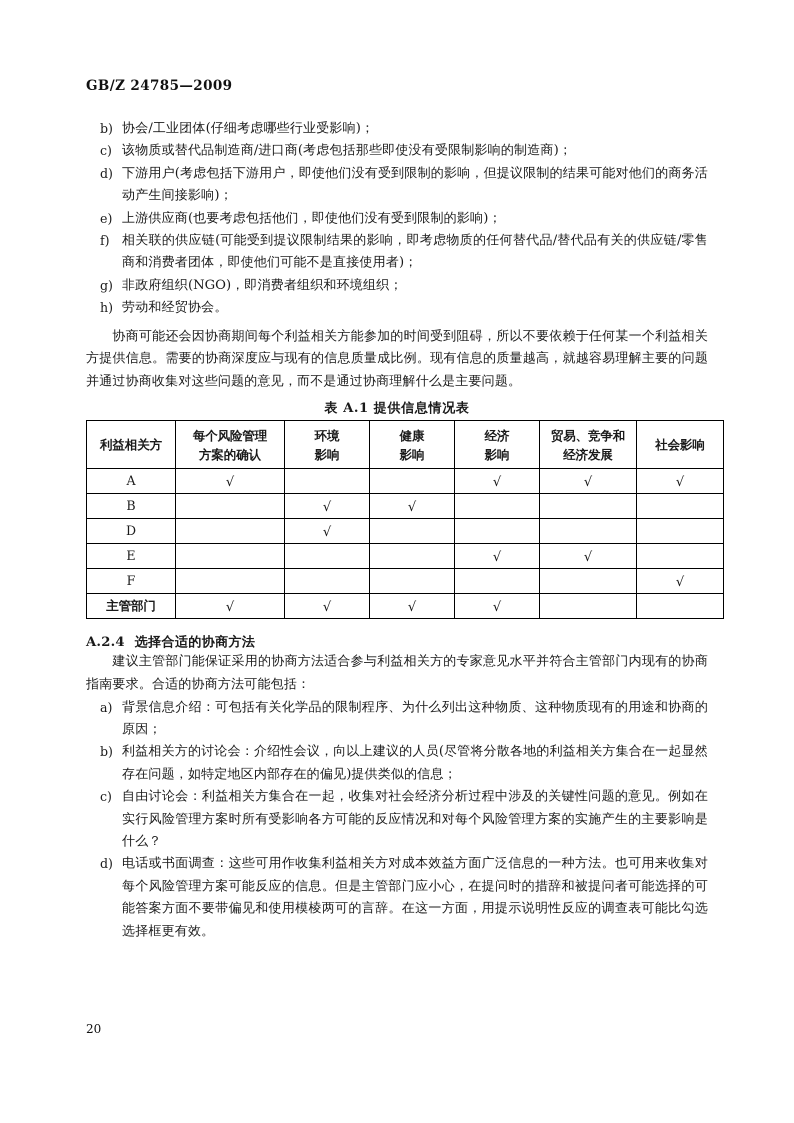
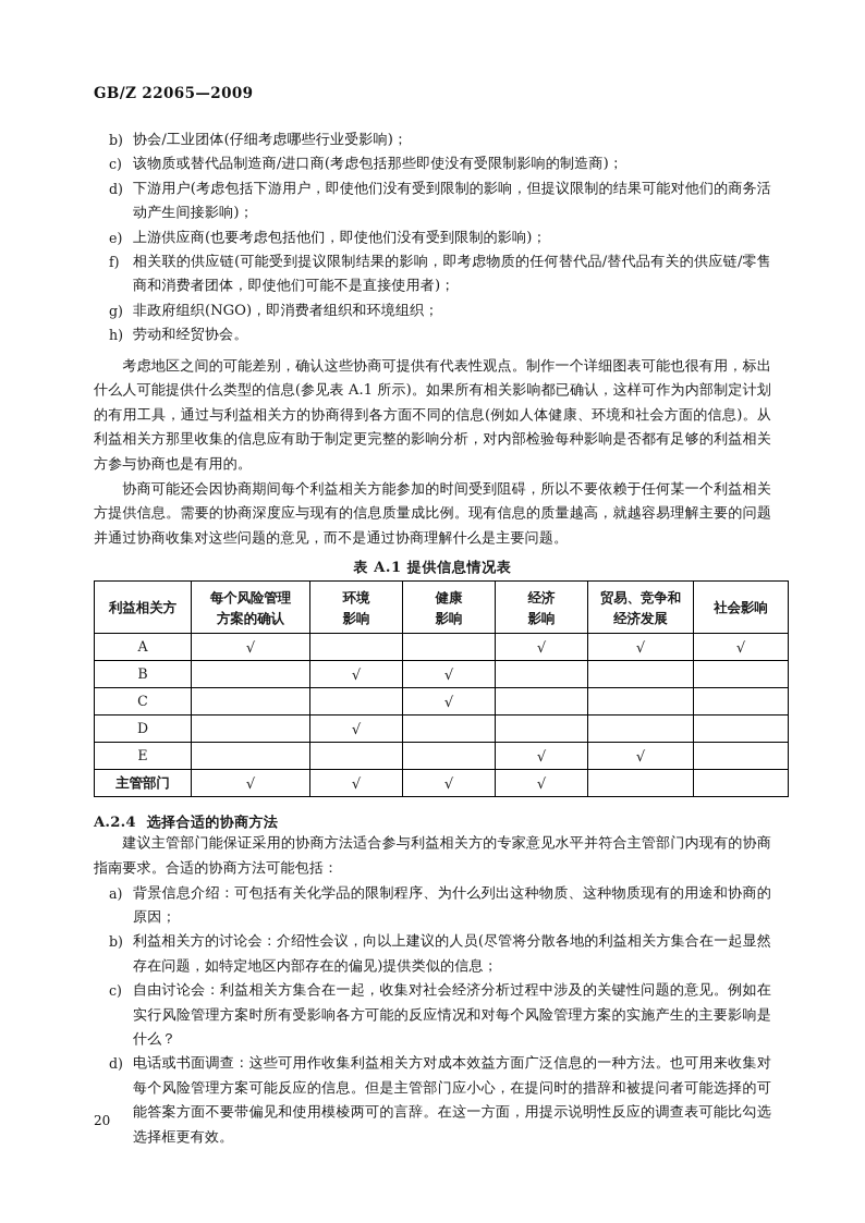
- GB/Z 24785—2009
+ GB/Z 22065—2009
  b)
  协会/工业团体(仔细考虑哪些行业受影响)；
  c)
  该物质或替代品制造商/进口商(考虑包括那些即使没有受限制影响的制造商)；
  d)
  下游用户(考虑包括下游用户，即使他们没有受到限制的影响，但提议限制的结果可能对他们的商务活动产生间接影响)；
  e)
  上游供应商(也要考虑包括他们，即使他们没有受到限制的影响)；
  f)
  相关联的供应链(可能受到提议限制结果的影响，即考虑物质的任何替代品/替代品有关的供应链/零售商和消费者团体，即使他们可能不是直接使用者)；
  g)
  非政府组织(NGO)，即消费者组织和环境组织；
  h)
  劳动和经贸协会。
+ 考虑地区之间的可能差别，确认这些协商可提供有代表性观点。制作一个详细图表可能也很有用，标出什么人可能提供什么类型的信息(参见表 A.1 所示)。如果所有相关影响都已确认，这样可作为内部制定计划的有用工具，通过与利益相关方的协商得到各方面不同的信息(例如人体健康、环境和社会方面的信息)。从利益相关方那里收集的信息应有助于制定更完整的影响分析，对内部检验每种影响是否都有足够的利益相关方参与协商也是有用的。
  协商可能还会因协商期间每个利益相关方能参加的时间受到阻碍，所以不要依赖于任何某一个利益相关方提供信息。需要的协商深度应与现有的信息质量成比例。现有信息的质量越高，就越容易理解主要的问题并通过协商收集对这些问题的意见，而不是通过协商理解什么是主要问题。
  表 A.1 提供信息情况表
  利益相关方	每个风险管理方案的确认	环境影响	健康影响	经济影响	贸易、竞争和经济发展	社会影响
  A	√			√	√	√
  B		√	√
+ C			√
  D		√
  E				√	√
- F						√
  主管部门	√	√	√	√
  A.2.4 选择合适的协商方法
  建议主管部门能保证采用的协商方法适合参与利益相关方的专家意见水平并符合主管部门内现有的协商指南要求。合适的协商方法可能包括：
  a)
  背景信息介绍：可包括有关化学品的限制程序、为什么列出这种物质、这种物质现有的用途和协商的原因；
  b)
  利益相关方的讨论会：介绍性会议，向以上建议的人员(尽管将分散各地的利益相关方集合在一起显然存在问题，如特定地区内部存在的偏见)提供类似的信息；
  c)
  自由讨论会：利益相关方集合在一起，收集对社会经济分析过程中涉及的关键性问题的意见。例如在实行风险管理方案时所有受影响各方可能的反应情况和对每个风险管理方案的实施产生的主要影响是什么？
  d)
  电话或书面调查：这些可用作收集利益相关方对成本效益方面广泛信息的一种方法。也可用来收集对每个风险管理方案可能反应的信息。但是主管部门应小心，在提问时的措辞和被提问者可能选择的可能答案方面不要带偏见和使用模棱两可的言辞。在这一方面，用提示说明性反应的调查表可能比勾选选择框更有效。
  20
